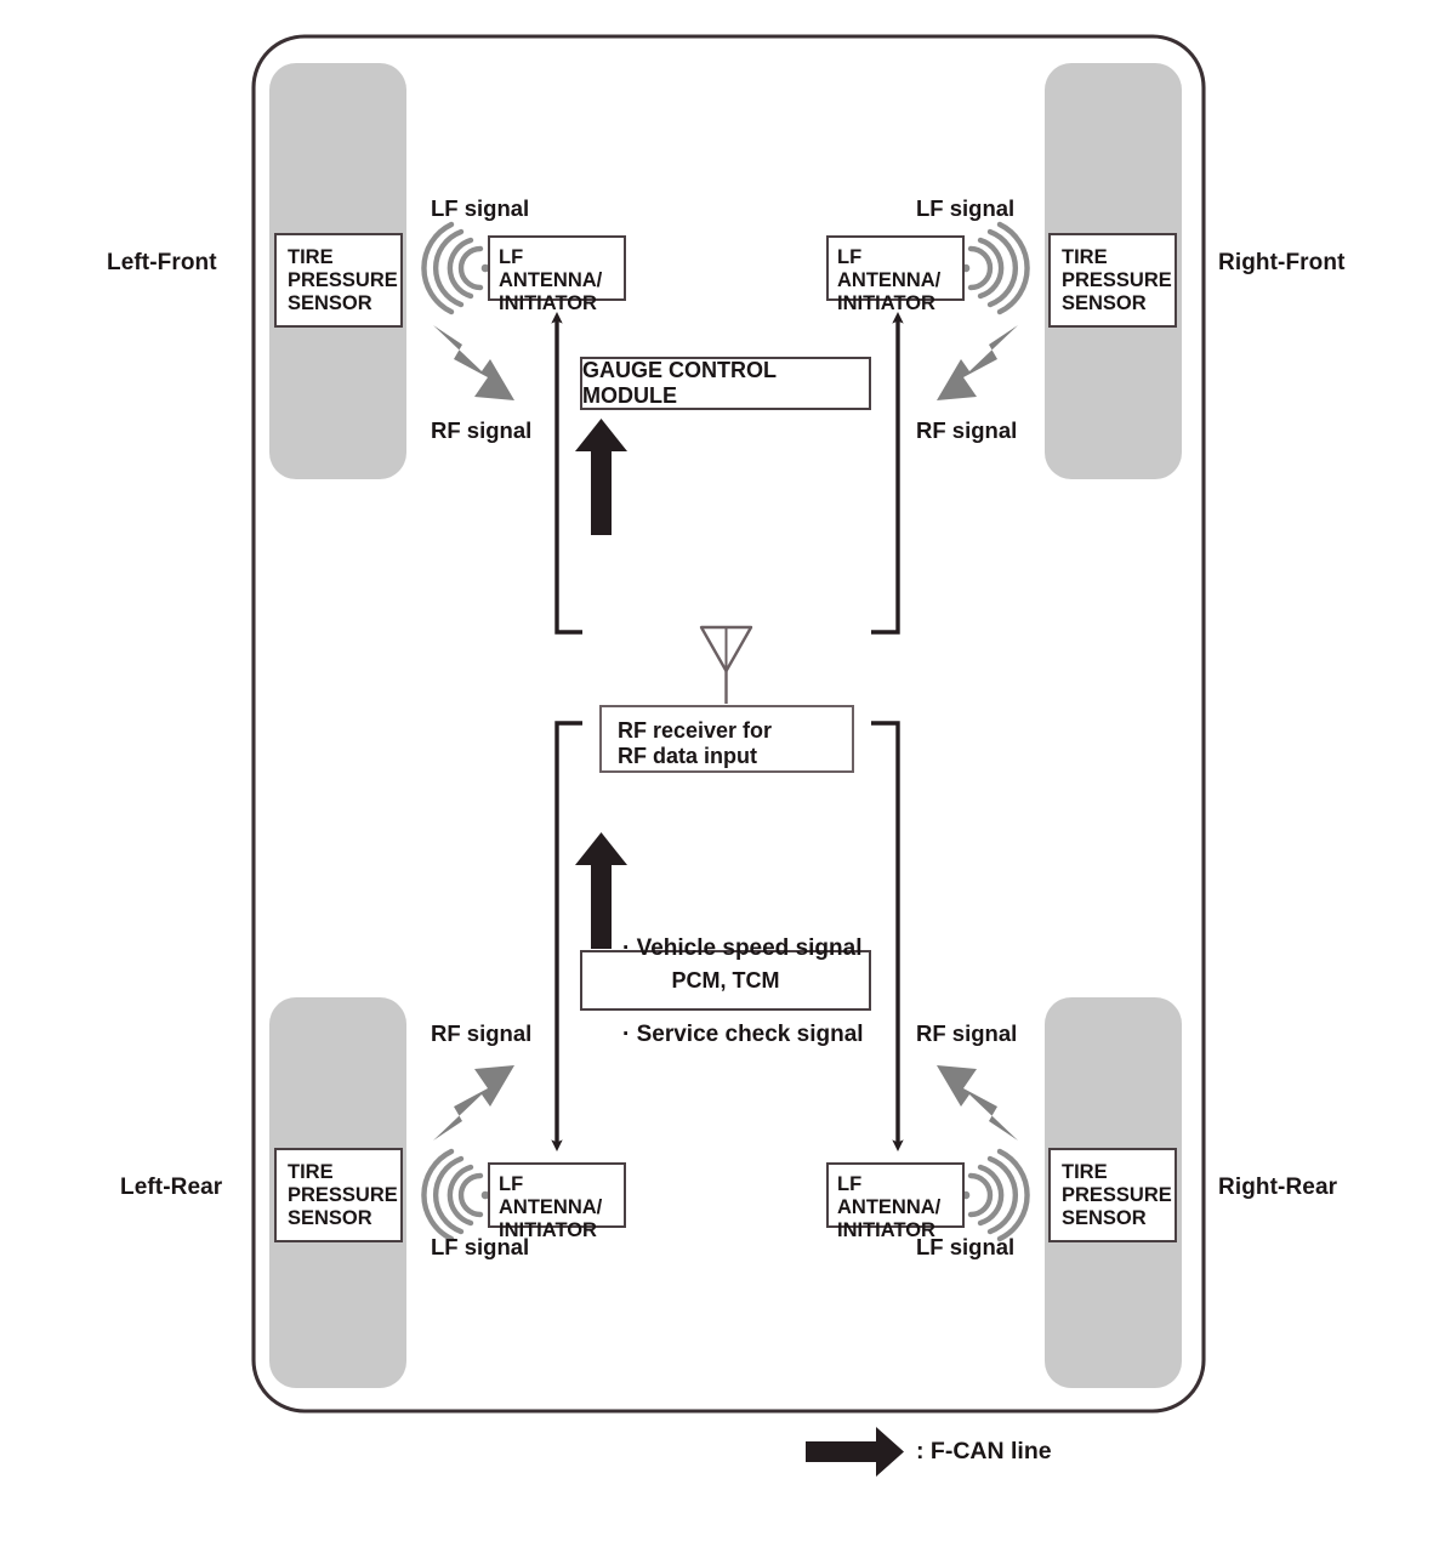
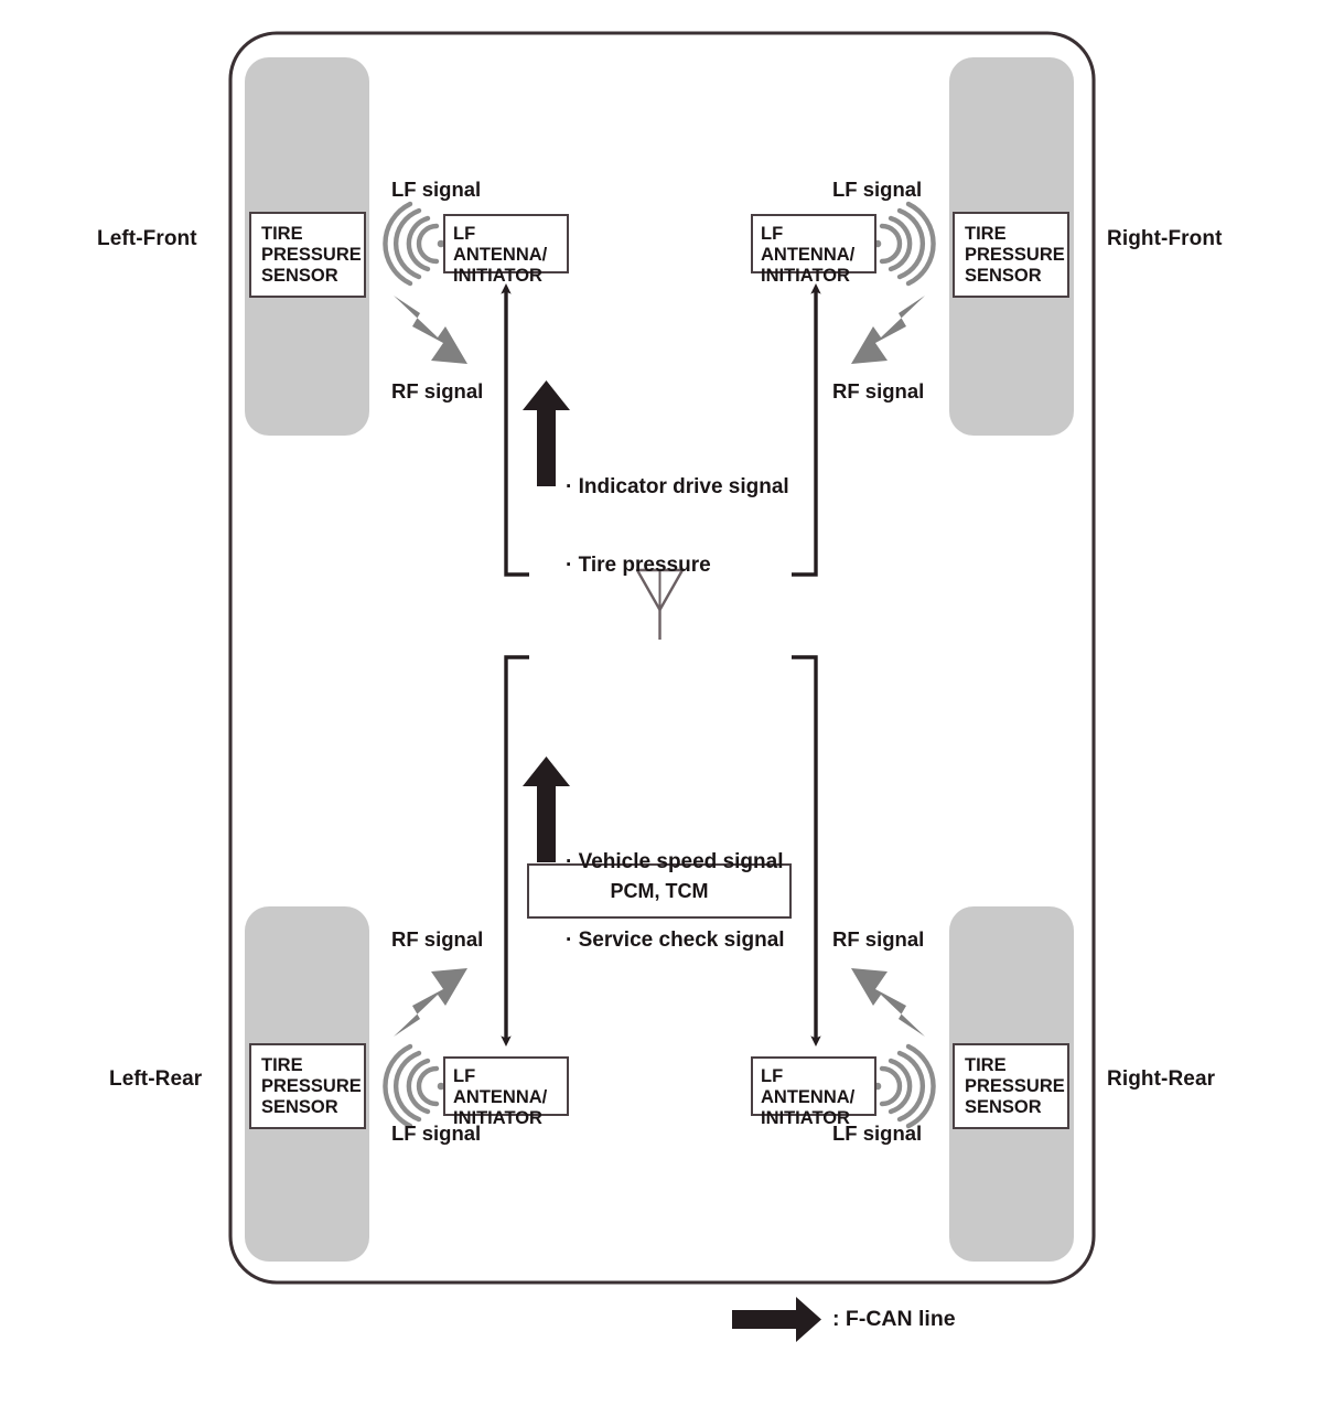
  Left-Front
  Right-Front
  Left-Rear
  Right-Rear
  TIRE
  PRESSURE
  SENSOR
  TIRE
  PRESSURE
  SENSOR
  TIRE
  PRESSURE
  SENSOR
  TIRE
  PRESSURE
  SENSOR
  LF ANTENNA/
  INITIATOR
  LF ANTENNA/
  INITIATOR
  LF ANTENNA/
  INITIATOR
  LF ANTENNA/
  INITIATOR
  LF signal
  RF signal
  LF signal
  RF signal
  RF signal
  LF signal
  RF signal
  LF signal
- GAUGE CONTROL MODULE
- RF receiver for
- RF data input
  PCM, TCM
+ · Indicator drive signal
+ · Tire pressure
  · Vehicle speed signal
  · Service check signal
  : F-CAN line
